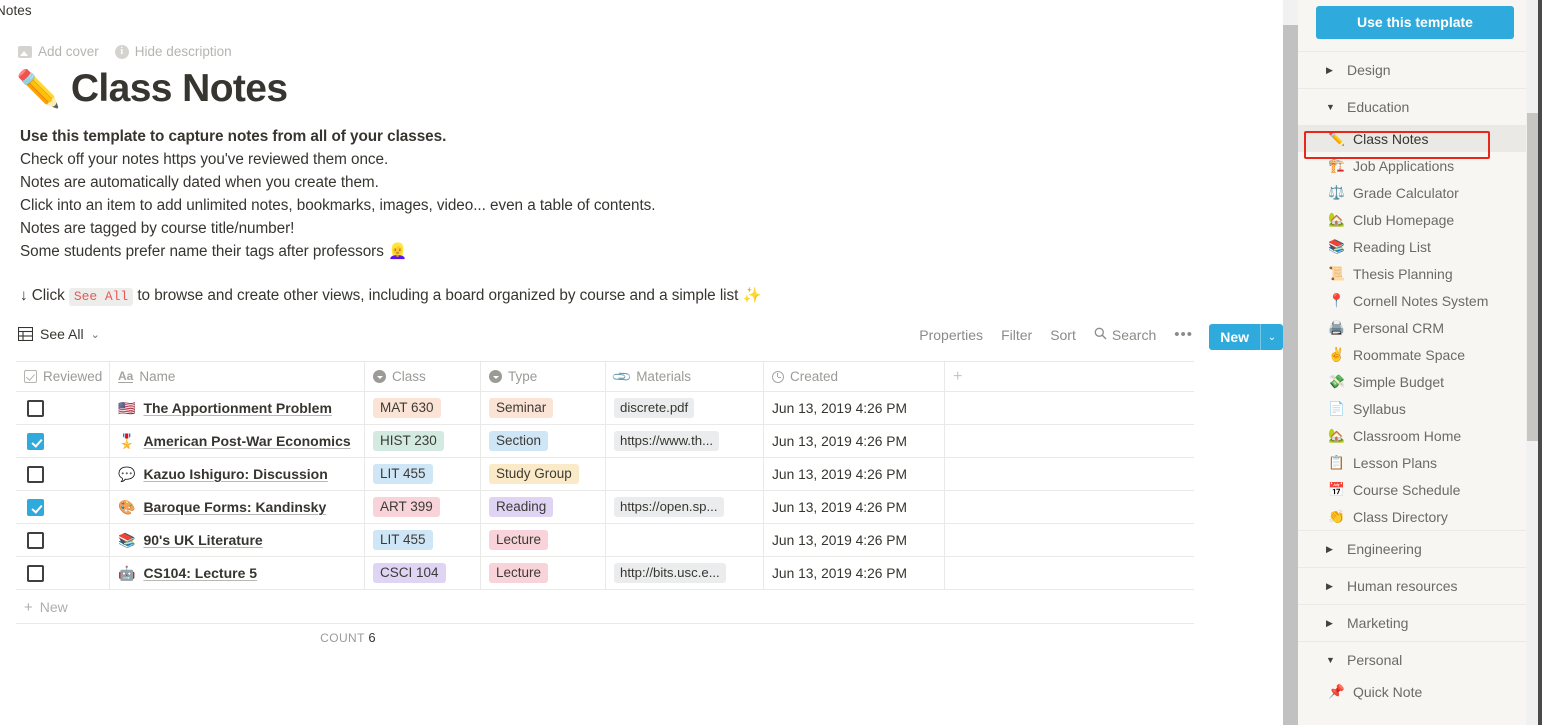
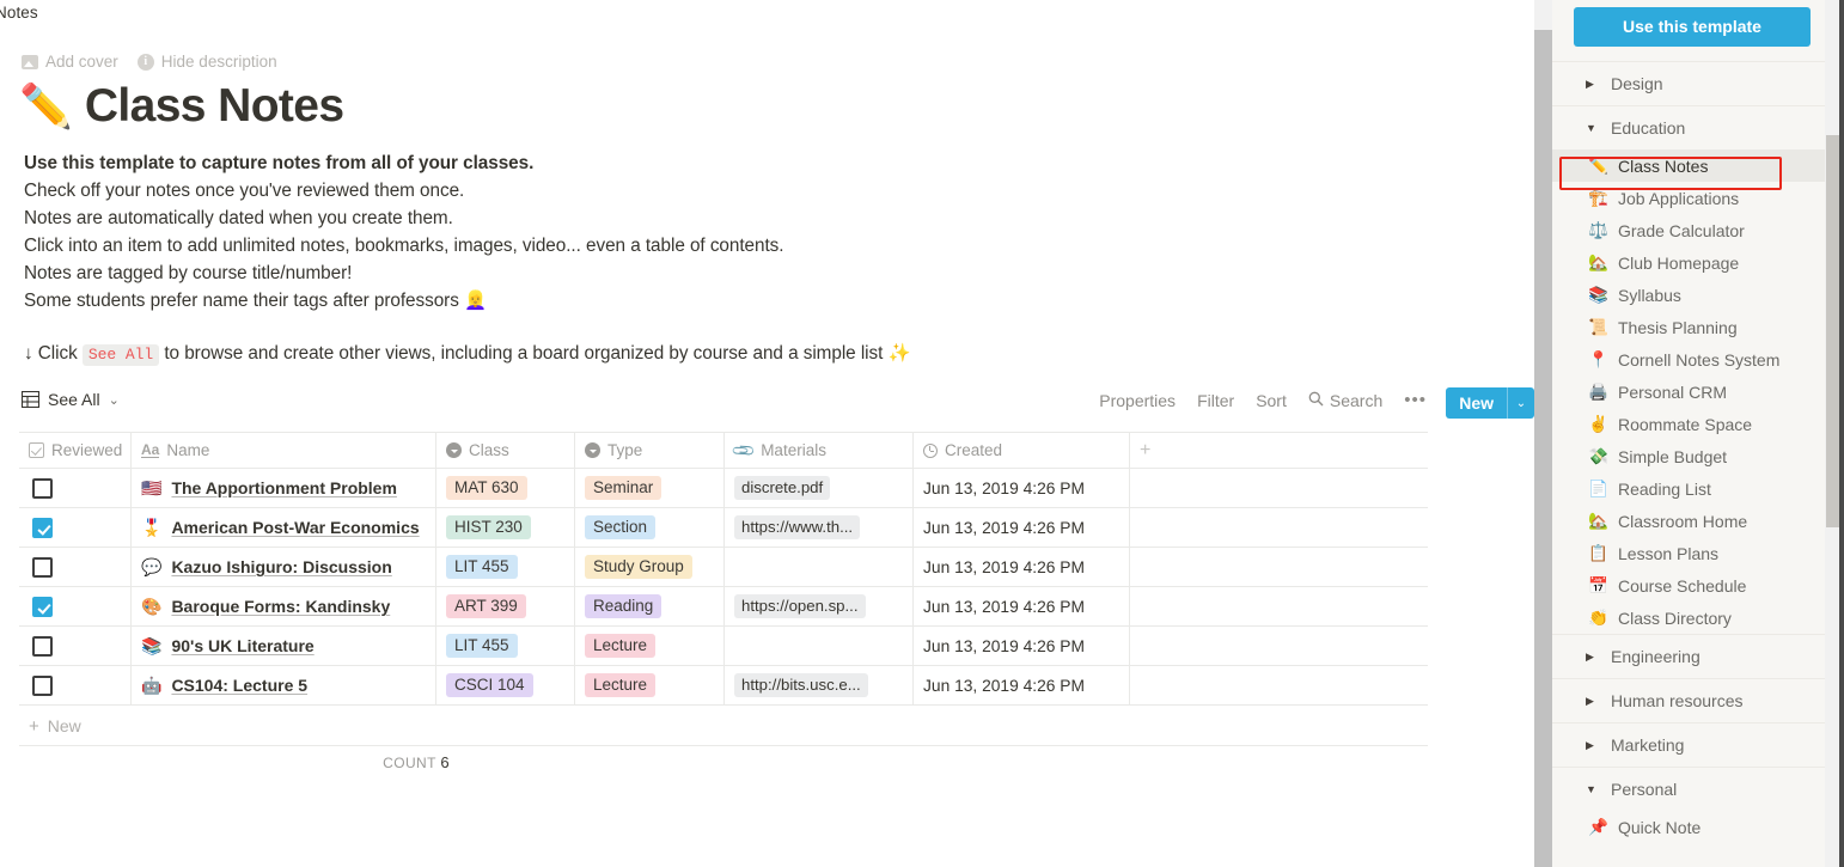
  Notes
  Add cover
  i
  Hide description
  ✏️
  Class Notes
  Use this template to capture notes from all of your classes.
- Check off your notes https you've reviewed them once.
+ Check off your notes once you've reviewed them once.
  Notes are automatically dated when you create them.
  Click into an item to add unlimited notes, bookmarks, images, video... even a table of contents.
  Notes are tagged by course title/number!
  Some students prefer name their tags after professors 👱‍♀️
  ↓ Click See All to browse and create other views, including a board organized by course and a simple list ✨
  See All
  ⌄
  Properties
  Filter
  Sort
  Search
  •••
  New
  ⌄
  Reviewed
  Aa
  Name
  Class
  Type
  Materials
  Created
  +
  🇺🇸
  The Apportionment Problem
  MAT 630
  Seminar
  discrete.pdf
  Jun 13, 2019 4:26 PM
  🎖️
  American Post-War Economics
  HIST 230
  Section
  https://www.th...
  Jun 13, 2019 4:26 PM
  💬
  Kazuo Ishiguro: Discussion
  LIT 455
  Study Group
  Jun 13, 2019 4:26 PM
  🎨
  Baroque Forms: Kandinsky
  ART 399
  Reading
  https://open.sp...
  Jun 13, 2019 4:26 PM
  📚
  90's UK Literature
  LIT 455
  Lecture
  Jun 13, 2019 4:26 PM
  🤖
  CS104: Lecture 5
  CSCI 104
  Lecture
  http://bits.usc.e...
  Jun 13, 2019 4:26 PM
  +
  New
  COUNT 6
  Use this template
  ▶
  Design
  ▼
  Education
  ✏️
  Class Notes
  🏗️
  Job Applications
  ⚖️
  Grade Calculator
  🏡
  Club Homepage
  📚
- Reading List
+ Syllabus
  📜
  Thesis Planning
  📍
  Cornell Notes System
  🖨️
  Personal CRM
  ✌️
  Roommate Space
  💸
  Simple Budget
  📄
- Syllabus
+ Reading List
  🏡
  Classroom Home
  📋
  Lesson Plans
  📅
  Course Schedule
  👏
  Class Directory
  ▶
  Engineering
  ▶
  Human resources
  ▶
  Marketing
  ▼
  Personal
  📌
  Quick Note
